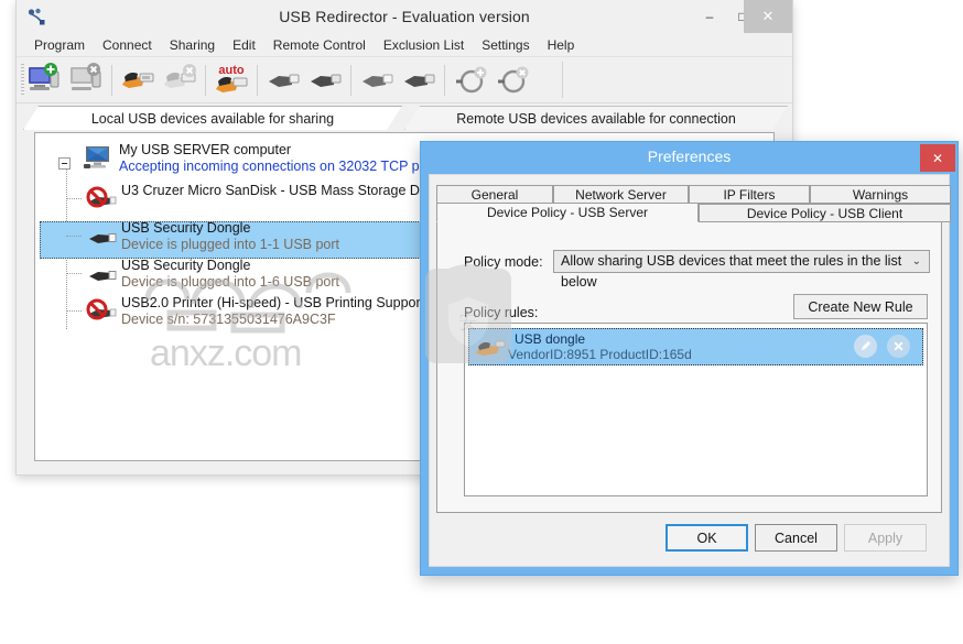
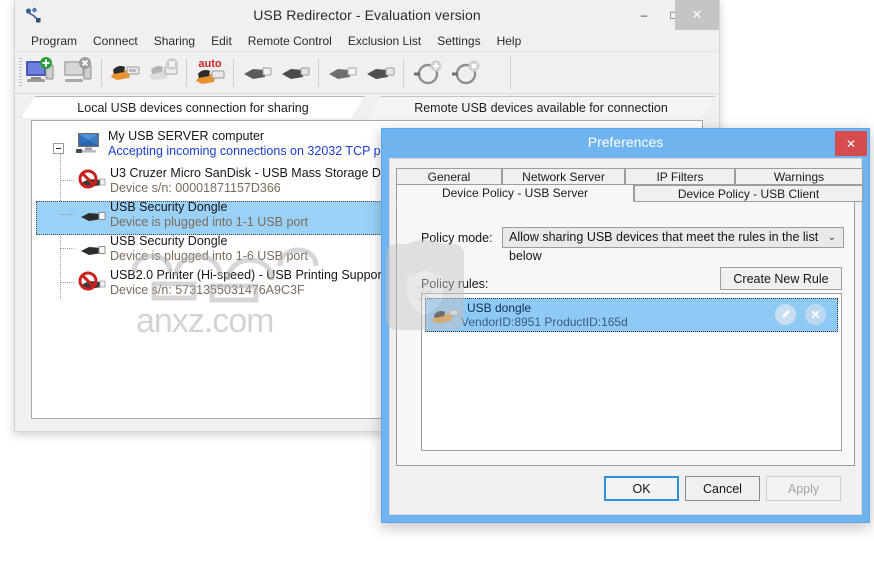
  USB Redirector - Evaluation version
  –
  □
  ✕
  Program
  Connect
  Sharing
  Edit
  Remote Control
  Exclusion List
  Settings
  Help
  auto
- Local USB devices available for sharing
+ Local USB devices connection for sharing
  Remote USB devices available for connection
  My USB SERVER computer
  Accepting incoming connections on 32032 TCP p
  U3 Cruzer Micro SanDisk - USB Mass Storage D
+ Device s/n: 00001871157D366
  USB Security Dongle
  Device is plugged into 1-1 USB port
  USB Security Dongle
  Device is plugged into 1-6 USB port
  USB2.0 Printer (Hi-speed) - USB Printing Suppor
  Device s/n: 5731355031476A9C3F
  安
  anxz.com
  Preferences
  ✕
  General
  Network Server
  IP Filters
  Warnings
  Device Policy - USB Server
  Device Policy - USB Client
  Policy mode:
  Allow sharing USB devices that meet the rules in the list below
  ⌄
  Policy rules:
  Create New Rule
  USB dongle
  VendorID:8951 ProductID:165d
  OK
  Cancel
  Apply
